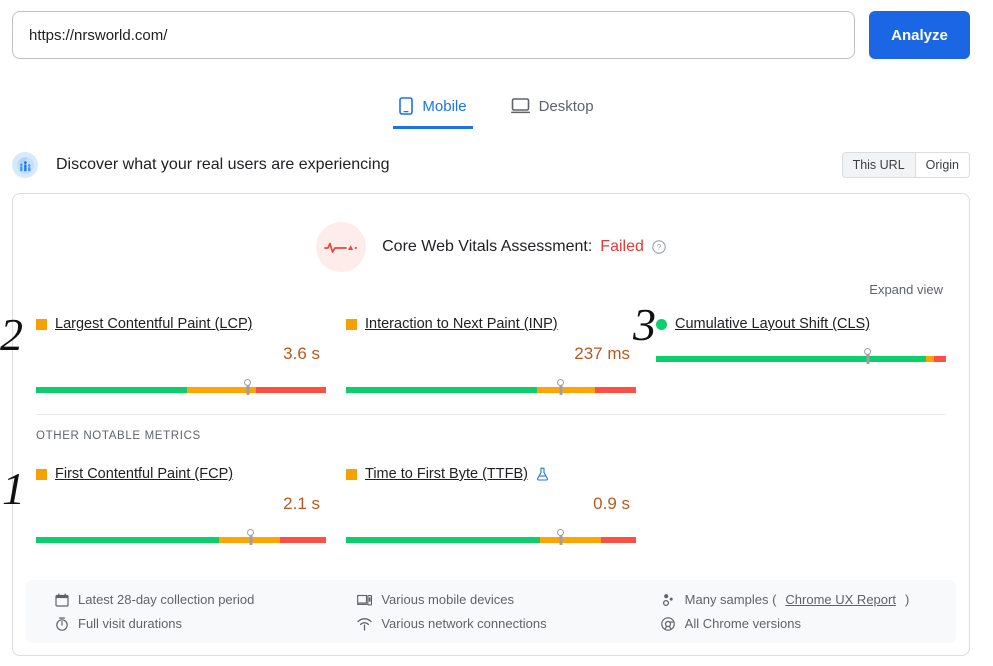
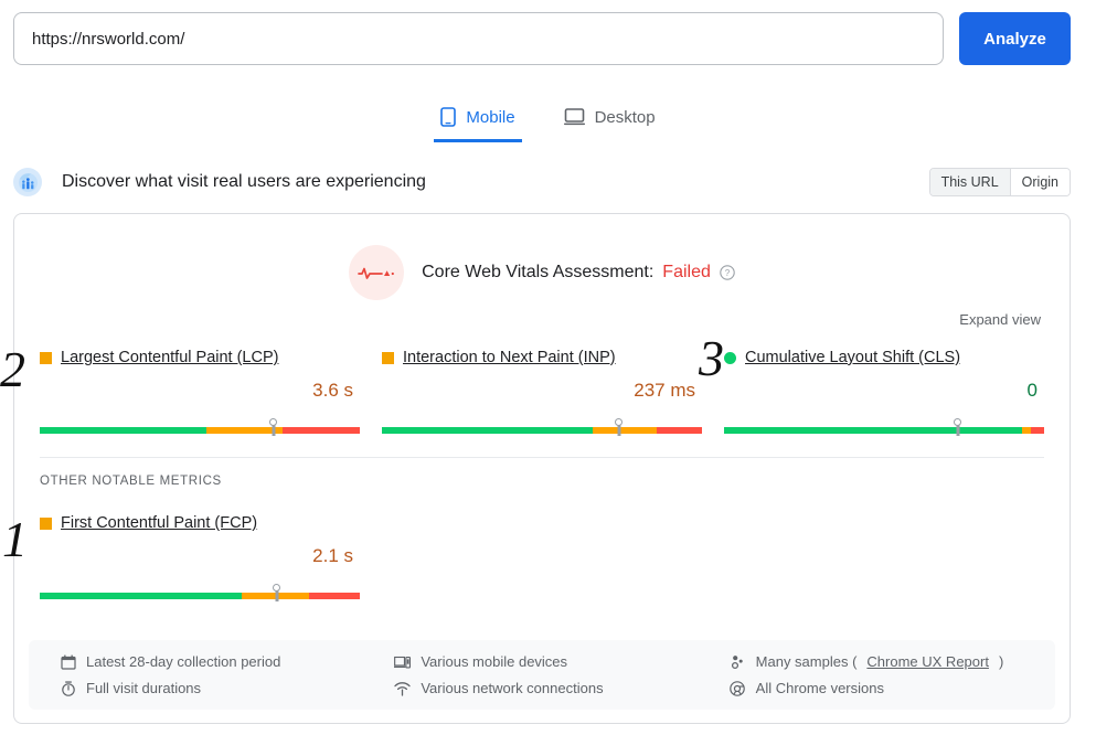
  https://nrsworld.com/
  Analyze
  Mobile
  Desktop
- Discover what your real users are experiencing
+ Discover what visit real users are experiencing
  This URL
  Origin
  Core Web Vitals Assessment:
  Failed
  ?
  Expand view
  Largest Contentful Paint (LCP)
  3.6 s
  Interaction to Next Paint (INP)
  237 ms
  Cumulative Layout Shift (CLS)
+ 0
  OTHER NOTABLE METRICS
  First Contentful Paint (FCP)
  2.1 s
- Time to First Byte (TTFB)
- 0.9 s
  Latest 28-day collection period
  Various mobile devices
  Many samples (
  Chrome UX Report
  )
  Full visit durations
  Various network connections
  All Chrome versions
  2
  3
  1
